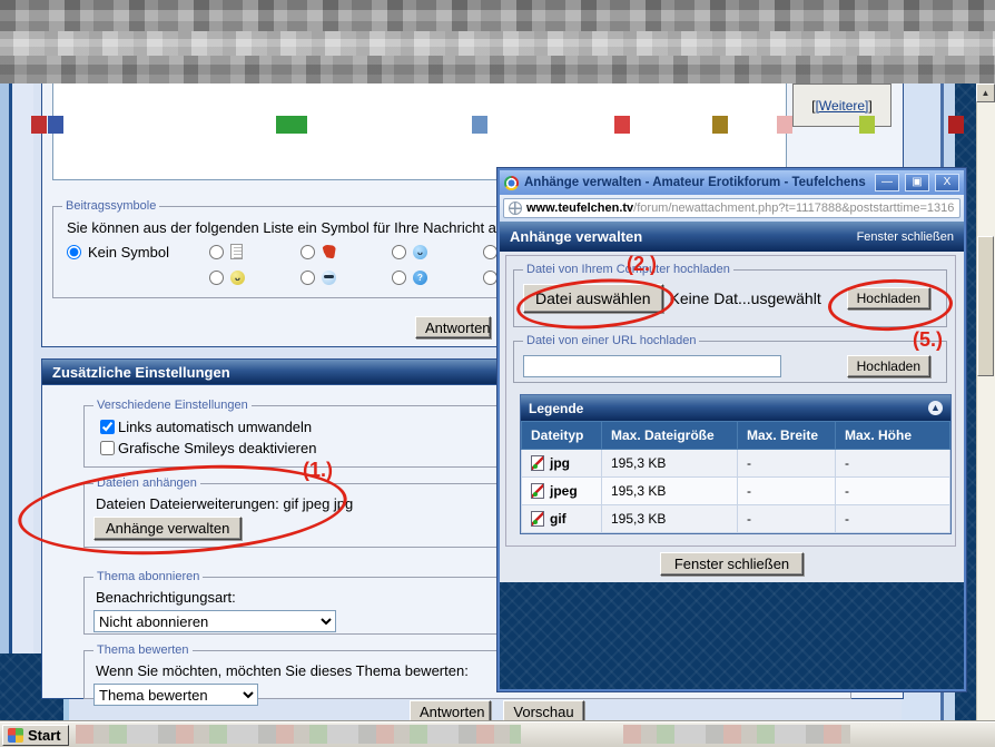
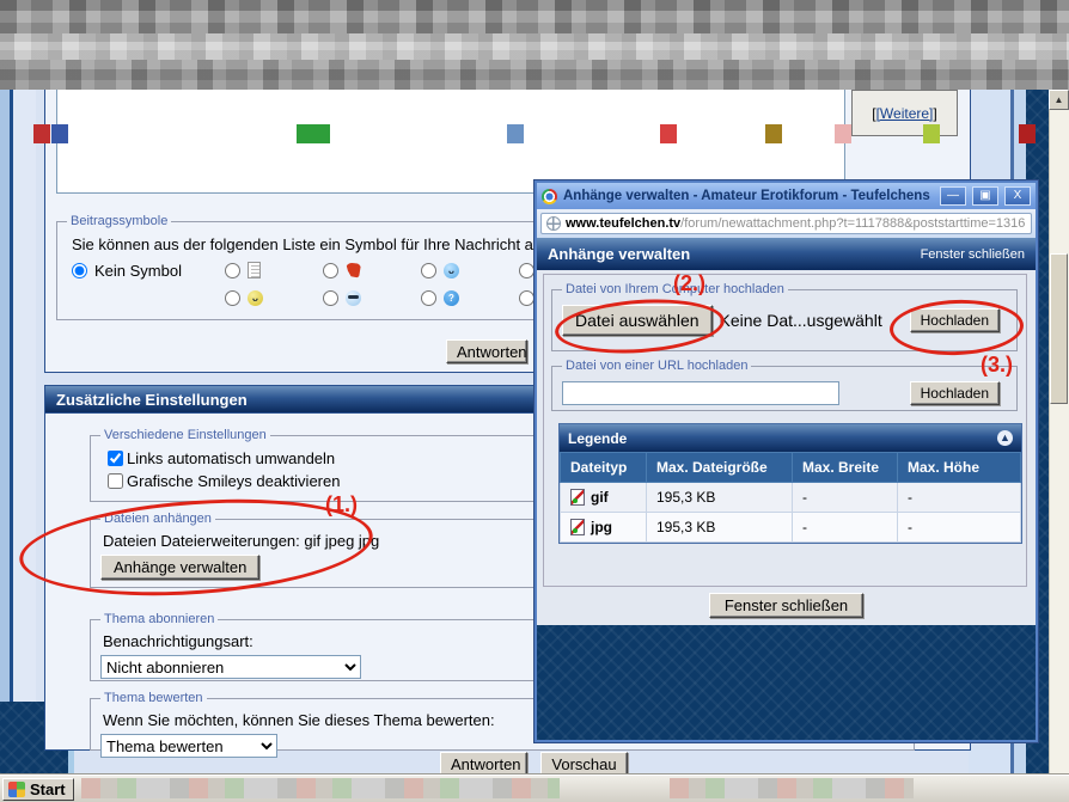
  ▲
  [
  [Weitere]
  ]
  Beitragssymbole
  Sie können aus der folgenden Liste ein Symbol für Ihre Nachricht a
  Kein Symbol
  ᴗ
  ᴗ
  ?
  Antworten
  Zusätzliche Einstellungen
  Verschiedene Einstellungen
  Links automatisch umwandeln
  Grafische Smileys deaktivieren
  Dateien anhängen
  Dateien Dateierweiterungen: gif jpeg jpg
  Anhänge verwalten
  Thema abonnieren
  Benachrichtigungsart:
  Nicht abonnieren
  Thema bewerten
- Wenn Sie möchten, möchten Sie dieses Thema bewerten:
+ Wenn Sie möchten, können Sie dieses Thema bewerten:
  Thema bewerten
  Antworten
  Vorschau
  Anhänge verwalten - Amateur Erotikforum - Teufelchens
  —
  ▣
  X
  www.teufelchen.tv/forum/newattachment.php?t=1117888&poststarttime=1316
  Anhänge verwalten
  Fenster schließen
  Datei von Ihrem Computer hochladen
  Datei auswählen
  Keine Dat...usgewählt
  Hochladen
  Datei von einer URL hochladen
  Hochladen
  Legende
  ▲
  Dateityp	Max. Dateigröße	Max. Breite	Max. Höhe
- jpg	195,3 KB	-	-
+ gif	195,3 KB	-	-
- jpeg	195,3 KB	-	-
- gif	195,3 KB	-	-
+ jpg	195,3 KB	-	-
  Fenster schließen
  (1.)
  (2.)
- (5.)
+ (3.)
  Start
